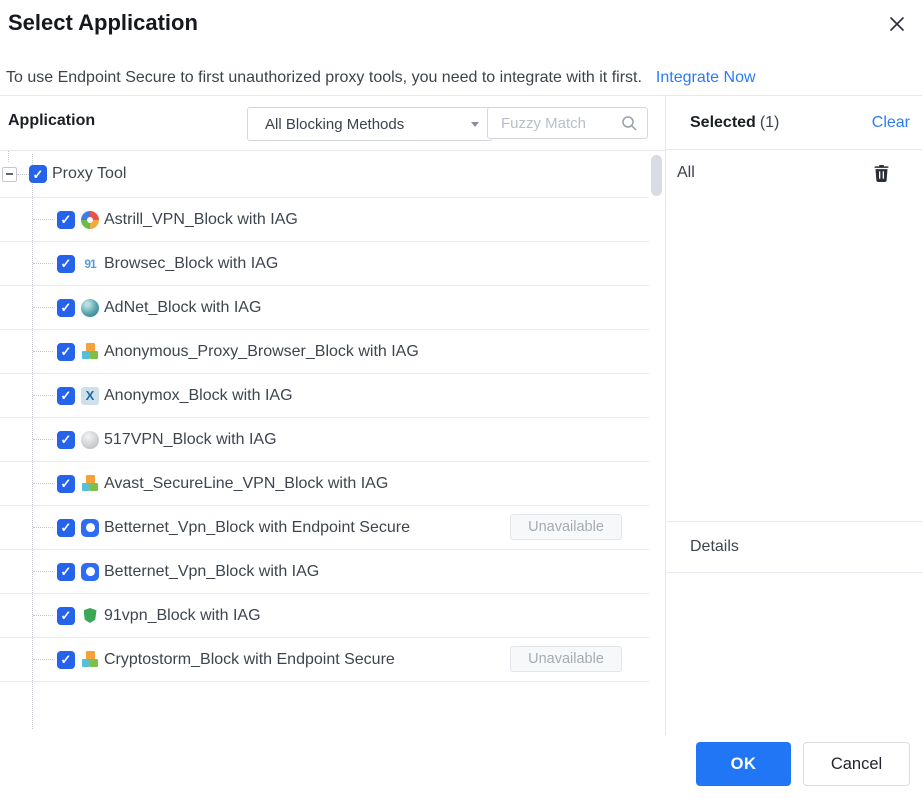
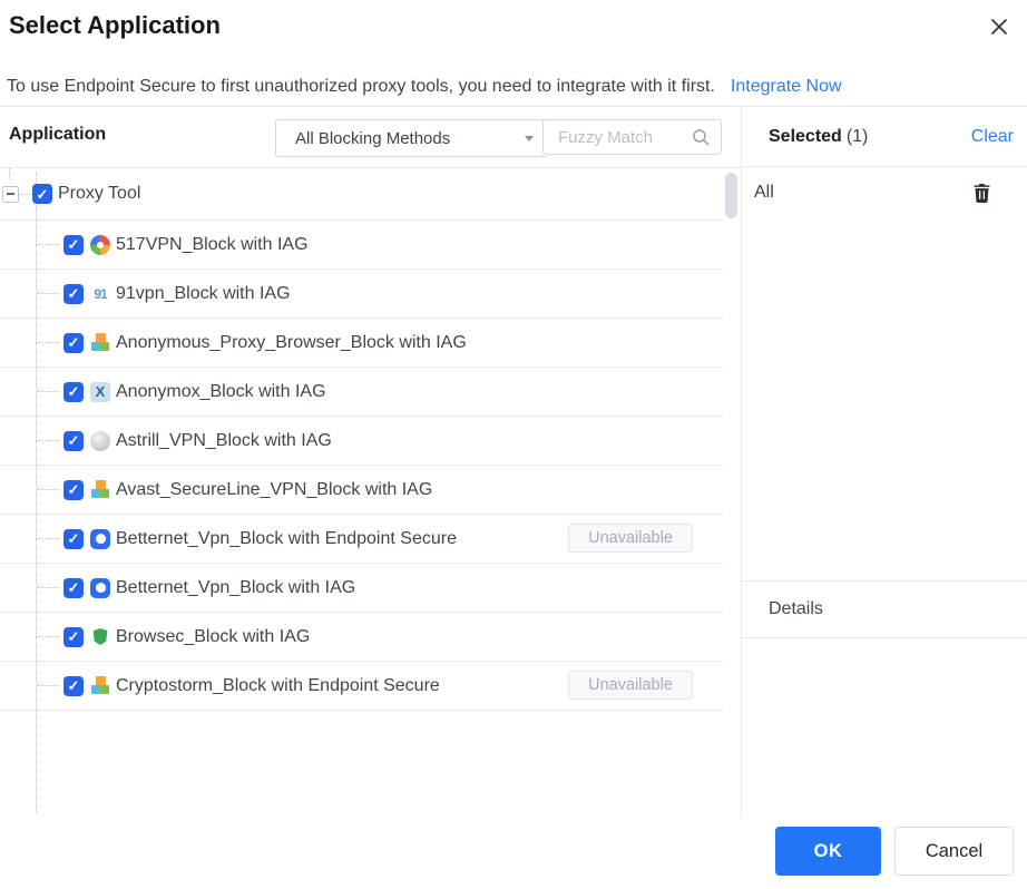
  Select Application
  To use Endpoint Secure to first unauthorized proxy tools, you need to integrate with it first.
  Integrate Now
  Application
  All Blocking Methods
  Fuzzy Match
  Proxy Tool
- Astrill_VPN_Block with IAG
+ 517VPN_Block with IAG
- Browsec_Block with IAG
+ 91vpn_Block with IAG
- AdNet_Block with IAG
  Anonymous_Proxy_Browser_Block with IAG
  Anonymox_Block with IAG
- 517VPN_Block with IAG
+ Astrill_VPN_Block with IAG
  Avast_SecureLine_VPN_Block with IAG
  Betternet_Vpn_Block with Endpoint Secure
  Unavailable
  Betternet_Vpn_Block with IAG
- 91vpn_Block with IAG
+ Browsec_Block with IAG
  Cryptostorm_Block with Endpoint Secure
  Unavailable
  Selected (1)
  Clear
  All
  Details
  OK
  Cancel
